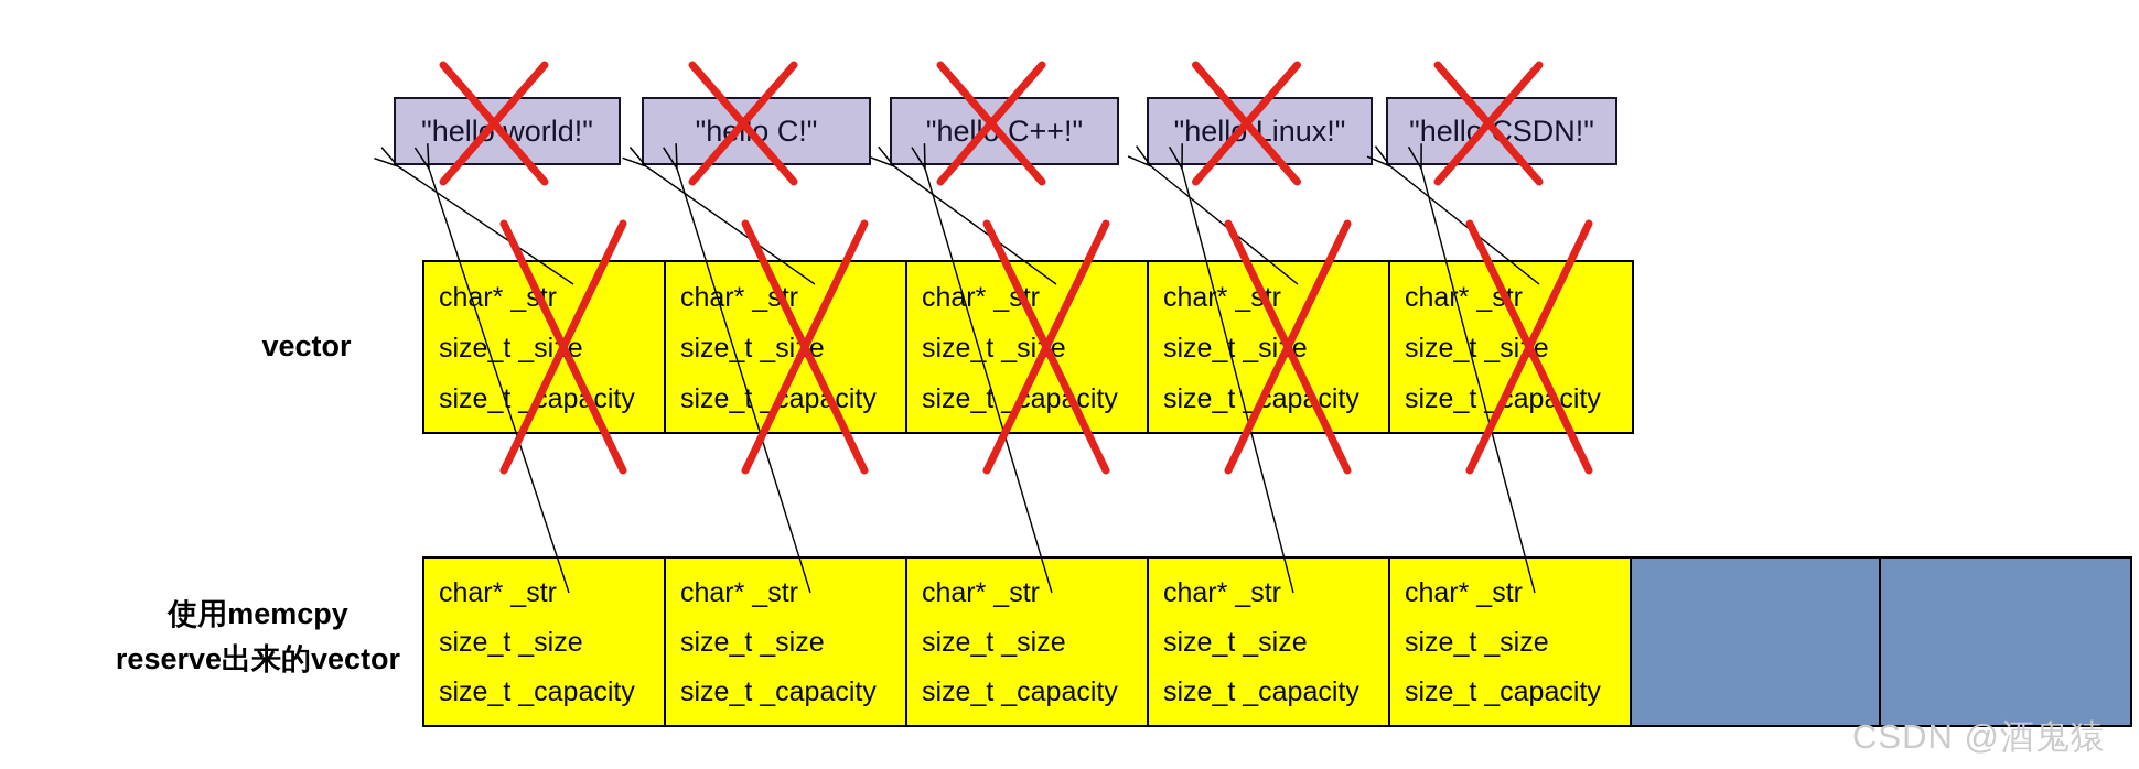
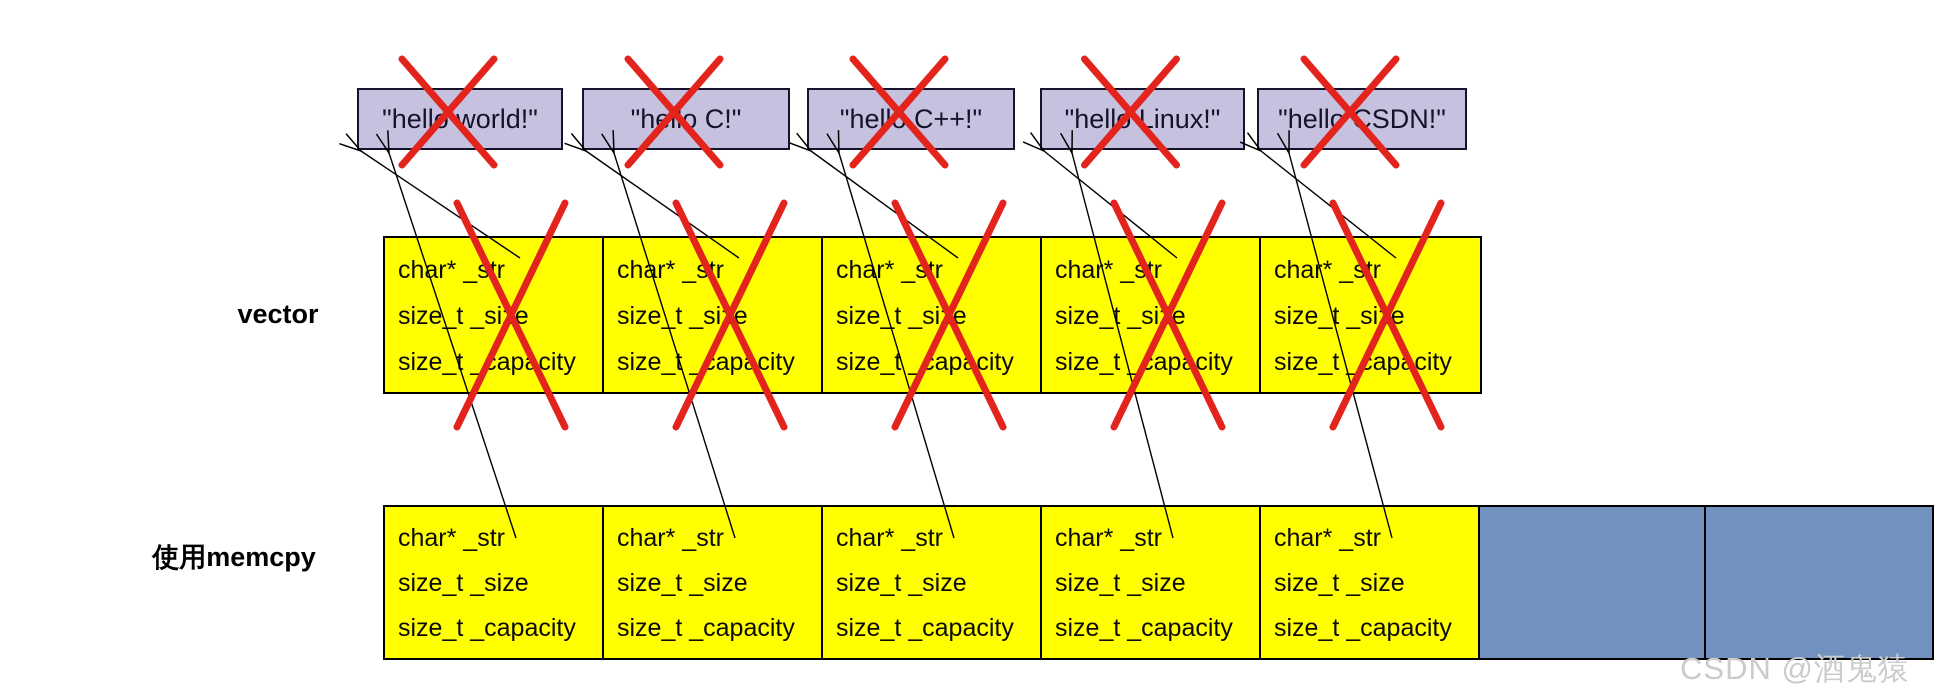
  "hell world!"
  "helo C!"
  "hello C++!"
  "hell Linux!"
  "hello CSDN!"
  vector
  char* _sr
  size_t _sie
  size_t _apcity
  chr* _sr
  size_t _sie
  size_t _apcity
  char* _sr
  sizet _sie
  size_t _apcity
  char* _sr
  size_t _sie
  size_t _apcity
  char* _sr
  size_t _sie
  size_t _apcity
  使用memcpy
- reserve出来的vector
  char* _str
  size_t _size
  size_t _capacity
  char* _str
  size_t _size
  size_t _capacity
  char* _str
  size_t _size
  size_t _capacity
  char* _str
  size_t _size
  size_t _capacity
  char* _str
  size_t _size
  size_t _capacity
  CSDN @酒鬼猿
